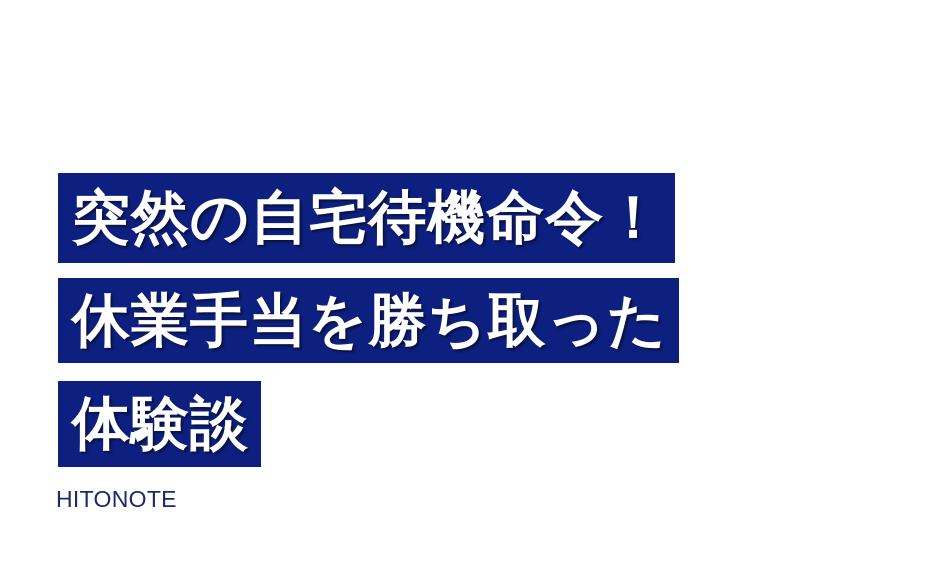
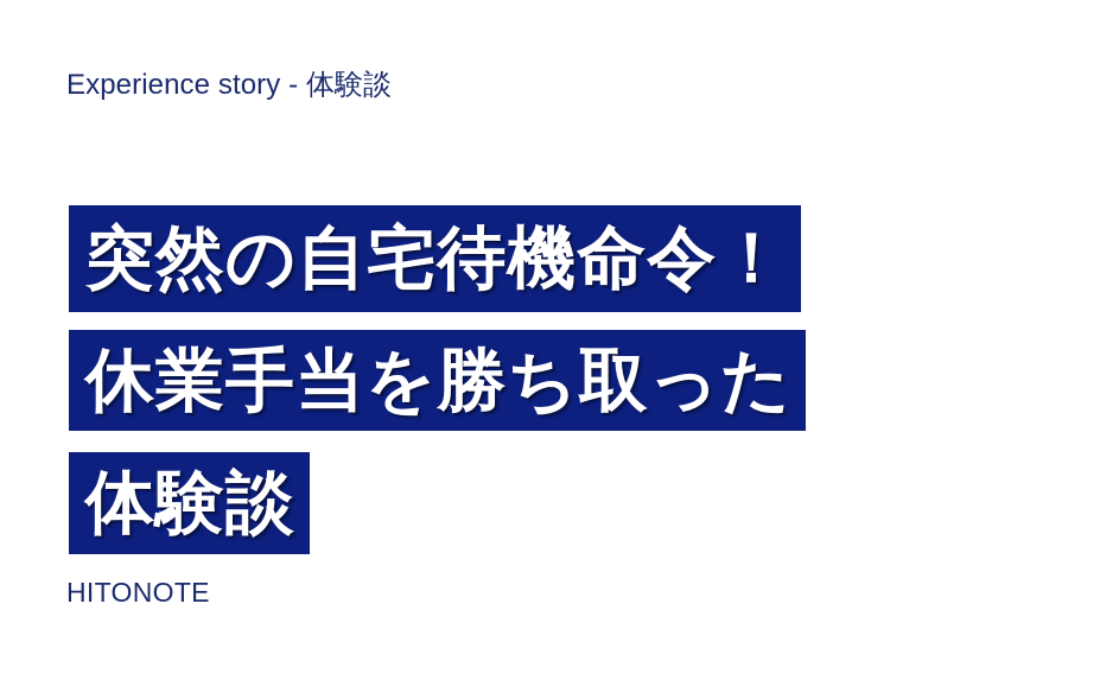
+ Experience story - 体験談
  突然の自宅待機命令！
  休業手当を勝ち取った
  体験談
  HITONOTE
